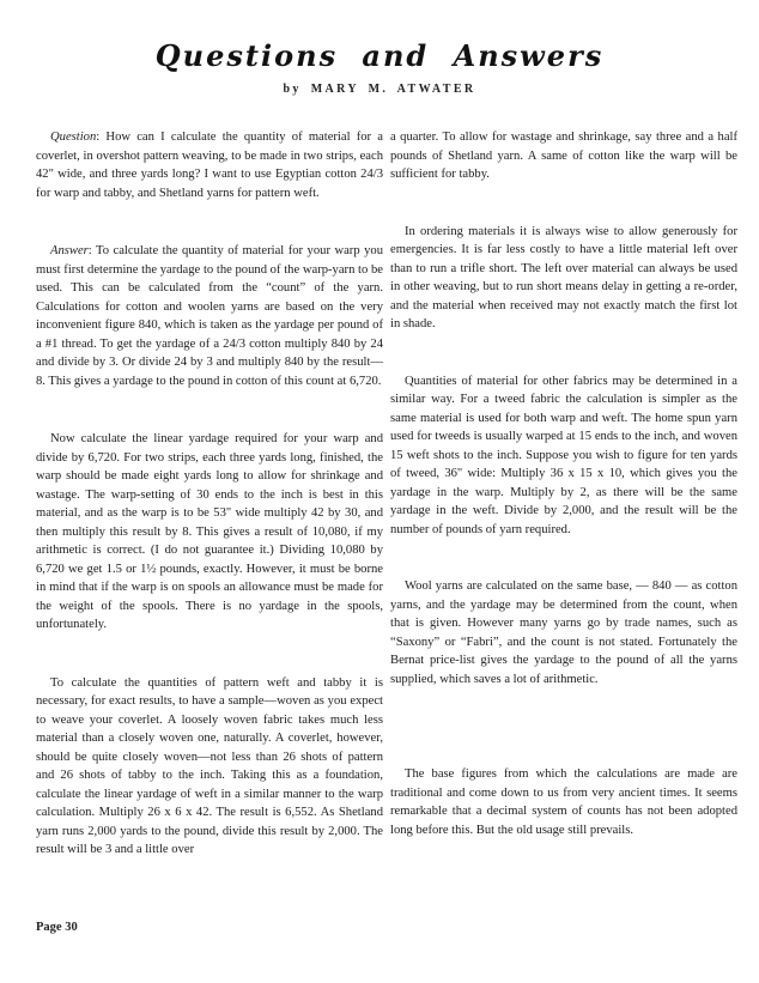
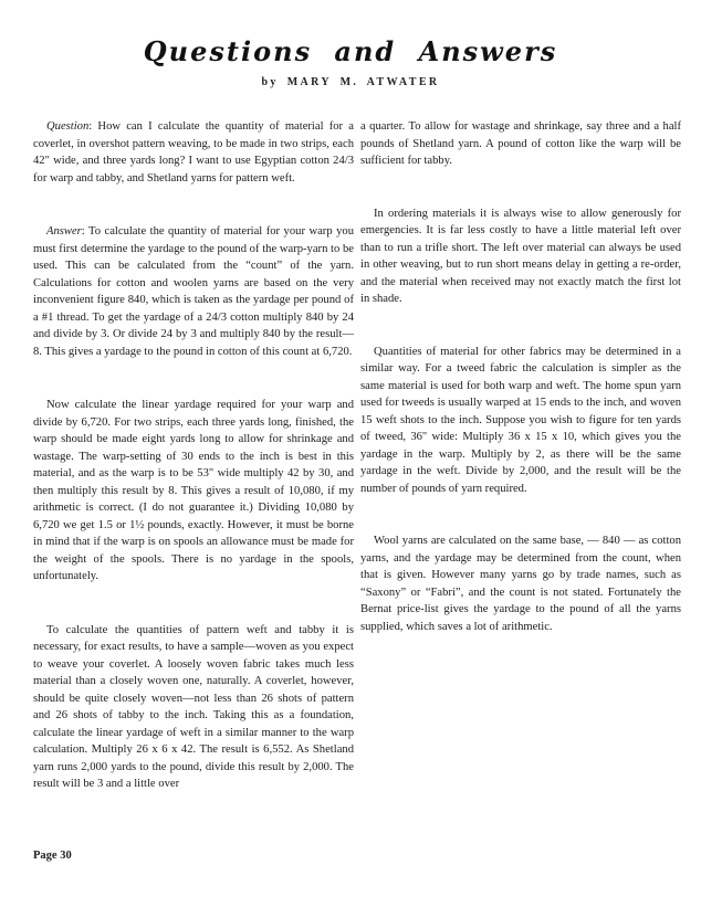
  Questions and Answers
  by MARY M. ATWATER
  Question: How can I calculate the quantity of material for a coverlet, in overshot pattern weaving, to be made in two strips, each 42" wide, and three yards long? I want to use Egyptian cotton 24/3 for warp and tabby, and Shetland yarns for pattern weft.
  Answer: To calculate the quantity of material for your warp you must first determine the yardage to the pound of the warp-yarn to be used. This can be calculated from the “count” of the yarn. Calculations for cotton and woolen yarns are based on the very inconvenient figure 840, which is taken as the yardage per pound of a #1 thread. To get the yardage of a 24/3 cotton multiply 840 by 24 and divide by 3. Or divide 24 by 3 and multi­ply 840 by the result—8. This gives a yardage to the pound in cotton of this count at 6,720.
  Now calculate the linear yardage required for your warp and divide by 6,720. For two strips, each three yards long, finished, the warp should be made eight yards long to allow for shrinkage and wastage. The warp-setting of 30 ends to the inch is best in this material, and as the warp is to be 53" wide multiply 42 by 30, and then multiply this result by 8. This gives a result of 10,080, if my arithmetic is correct. (I do not guarantee it.) Dividing 10,080 by 6,720 we get 1.5 or 1½ pounds, exactly. How­ever, it must be borne in mind that if the warp is on spools an allowance must be made for the weight of the spools. There is no yardage in the spools, unfortunately.
  To calculate the quantities of pattern weft and tabby it is necessary, for exact results, to have a sample—woven as you expect to weave your coverlet. A loosely woven fabric takes much less material than a closely woven one, naturally. A coverlet, however, should be quite closely woven—not less than 26 shots of pattern and 26 shots of tabby to the inch. Taking this as a foundation, calculate the linear yardage of weft in a similar manner to the warp calculation. Multiply 26 x 6 x 42. The result is 6,552. As Shetland yarn runs 2,000 yards to the pound, divide this result by 2,000. The result will be 3 and a little over
- a quarter. To allow for wastage and shrinkage, say three and a half pounds of Shetland yarn. A same of cotton like the warp will be sufficient for tabby.
+ a quarter. To allow for wastage and shrinkage, say three and a half pounds of Shetland yarn. A pound of cotton like the warp will be sufficient for tabby.
  In ordering materials it is always wise to allow gen­erously for emergencies. It is far less costly to have a little material left over than to run a trifle short. The left over material can always be used in other weaving, but to run short means delay in getting a re-order, and the material when received may not exactly match the first lot in shade.
  Quantities of material for other fabrics may be deter­mined in a similar way. For a tweed fabric the calculation is simpler as the same material is used for both warp and weft. The home spun yarn used for tweeds is usually warped at 15 ends to the inch, and woven 15 weft shots to the inch. Suppose you wish to figure for ten yards of tweed, 36" wide: Multiply 36 x 15 x 10, which gives you the yardage in the warp. Multiply by 2, as there will be the same yardage in the weft. Divide by 2,000, and the result will be the number of pounds of yarn required.
  Wool yarns are calculated on the same base, — 840 — as cotton yarns, and the yardage may be determined from the count, when that is given. However many yarns go by trade names, such as “Saxony” or “Fabri”, and the count is not stated. Fortunately the Bernat price-list gives the yardage to the pound of all the yarns supplied, which saves a lot of arithmetic.
- The base figures from which the calculations are made are traditional and come down to us from very ancient times. It seems remarkable that a decimal system of counts has not been adopted long before this. But the old usage still prevails.
  Page 30
